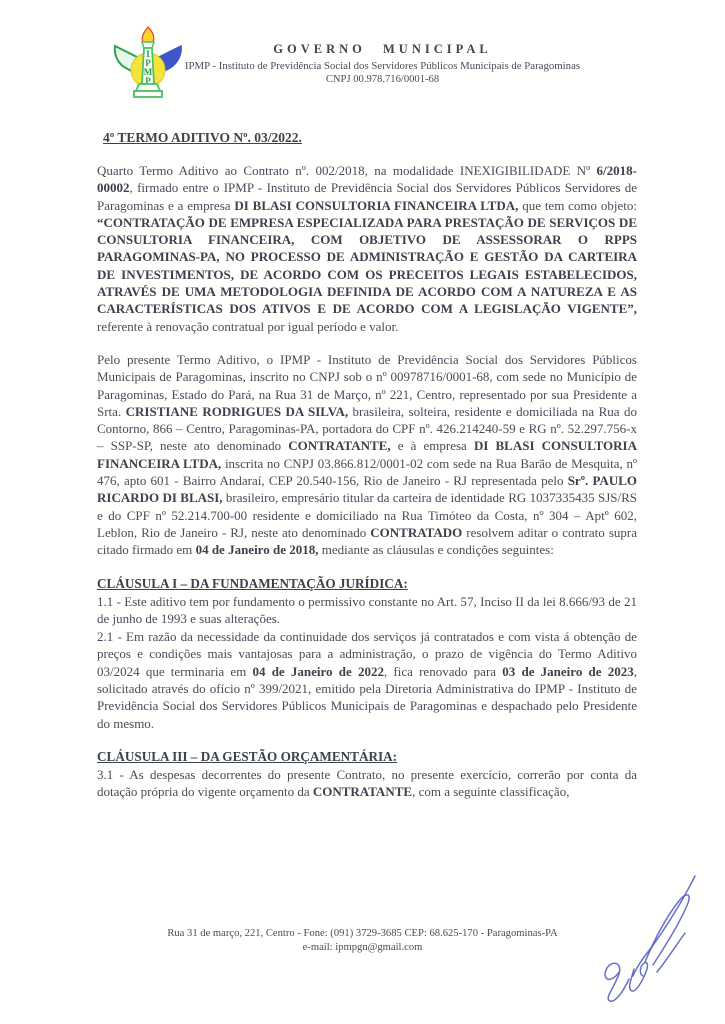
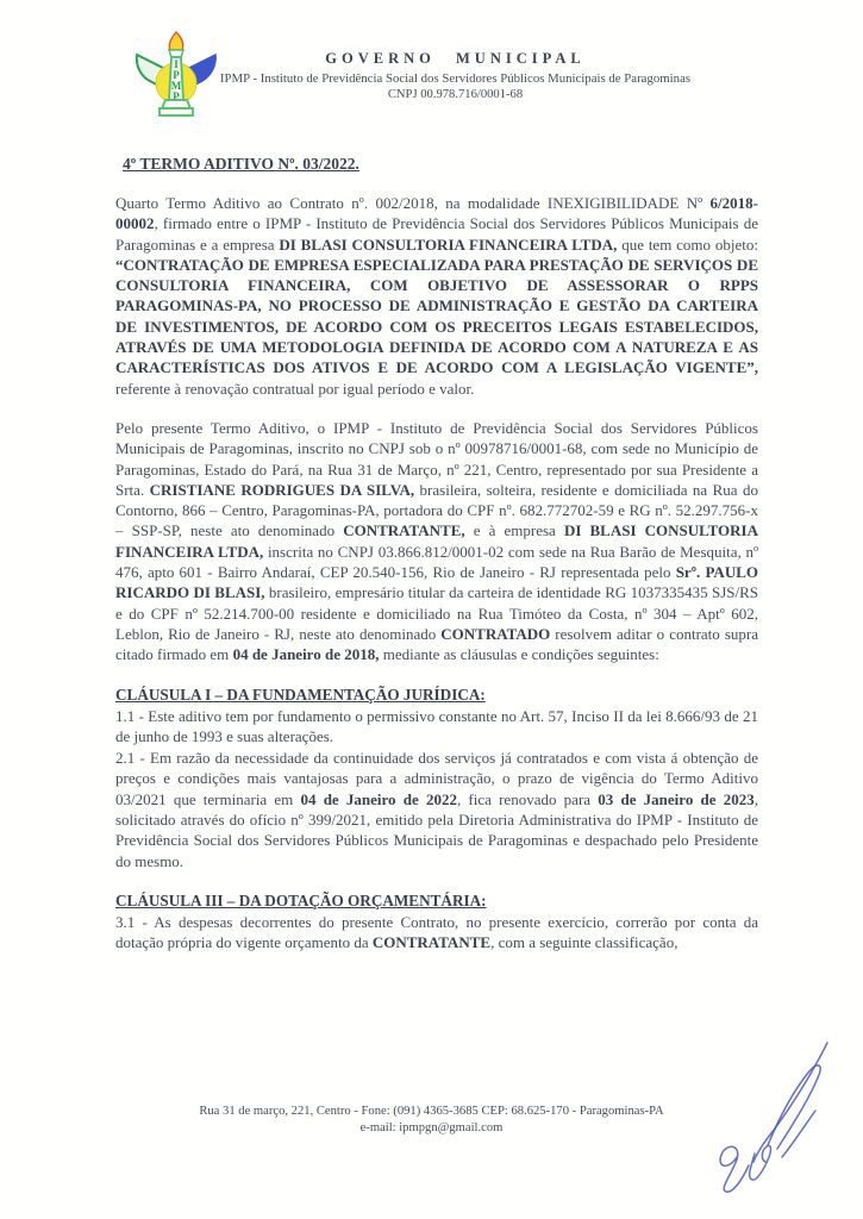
  I
  P
  M
  P
  GOVERNO MUNICIPAL
  IPMP - Instituto de Previdência Social dos Servidores Públicos Municipais de Paragominas
  CNPJ 00.978.716/0001-68
  4º TERMO ADITIVO Nº. 03/2022.
- Quarto Termo Aditivo ao Contrato nº. 002/2018, na modalidade INEXIGIBILIDADE Nº 6/2018-00002, firmado entre o IPMP - Instituto de Previdência Social dos Servidores Públicos Servidores de Paragominas e a empresa DI BLASI CONSULTORIA FINANCEIRA LTDA, que tem como objeto: “CONTRATAÇÃO DE EMPRESA ESPECIALIZADA PARA PRESTAÇÃO DE SERVIÇOS DE CONSULTORIA FINANCEIRA, COM OBJETIVO DE ASSESSORAR O RPPS PARAGOMINAS-PA, NO PROCESSO DE ADMINISTRAÇÃO E GESTÃO DA CARTEIRA DE INVESTIMENTOS, DE ACORDO COM OS PRECEITOS LEGAIS ESTABELECIDOS, ATRAVÉS DE UMA METODOLOGIA DEFINIDA DE ACORDO COM A NATUREZA E AS CARACTERÍSTICAS DOS ATIVOS E DE ACORDO COM A LEGISLAÇÃO VIGENTE”, referente à renovação contratual por igual período e valor.
+ Quarto Termo Aditivo ao Contrato nº. 002/2018, na modalidade INEXIGIBILIDADE Nº 6/2018-00002, firmado entre o IPMP - Instituto de Previdência Social dos Servidores Públicos Municipais de Paragominas e a empresa DI BLASI CONSULTORIA FINANCEIRA LTDA, que tem como objeto: “CONTRATAÇÃO DE EMPRESA ESPECIALIZADA PARA PRESTAÇÃO DE SERVIÇOS DE CONSULTORIA FINANCEIRA, COM OBJETIVO DE ASSESSORAR O RPPS PARAGOMINAS-PA, NO PROCESSO DE ADMINISTRAÇÃO E GESTÃO DA CARTEIRA DE INVESTIMENTOS, DE ACORDO COM OS PRECEITOS LEGAIS ESTABELECIDOS, ATRAVÉS DE UMA METODOLOGIA DEFINIDA DE ACORDO COM A NATUREZA E AS CARACTERÍSTICAS DOS ATIVOS E DE ACORDO COM A LEGISLAÇÃO VIGENTE”, referente à renovação contratual por igual período e valor.
- Pelo presente Termo Aditivo, o IPMP - Instituto de Previdência Social dos Servidores Públicos Municipais de Paragominas, inscrito no CNPJ sob o nº 00978716/0001-68, com sede no Município de Paragominas, Estado do Pará, na Rua 31 de Março, nº 221, Centro, representado por sua Presidente a Srta. CRISTIANE RODRIGUES DA SILVA, brasileira, solteira, residente e domiciliada na Rua do Contorno, 866 – Centro, Paragominas-PA, portadora do CPF nº. 426.214240-59 e RG nº. 52.297.756-x – SSP-SP, neste ato denominado CONTRATANTE, e à empresa DI BLASI CONSULTORIA FINANCEIRA LTDA, inscrita no CNPJ 03.866.812/0001-02 com sede na Rua Barão de Mesquita, nº 476, apto 601 - Bairro Andaraí, CEP 20.540-156, Rio de Janeiro - RJ representada pelo Srº. PAULO RICARDO DI BLASI, brasileiro, empresário titular da carteira de identidade RG 1037335435 SJS/RS e do CPF nº 52.214.700-00 residente e domiciliado na Rua Timóteo da Costa, nº 304 – Aptº 602, Leblon, Rio de Janeiro - RJ, neste ato denominado CONTRATADO resolvem aditar o contrato supra citado firmado em 04 de Janeiro de 2018, mediante as cláusulas e condições seguintes:
+ Pelo presente Termo Aditivo, o IPMP - Instituto de Previdência Social dos Servidores Públicos Municipais de Paragominas, inscrito no CNPJ sob o nº 00978716/0001-68, com sede no Município de Paragominas, Estado do Pará, na Rua 31 de Março, nº 221, Centro, representado por sua Presidente a Srta. CRISTIANE RODRIGUES DA SILVA, brasileira, solteira, residente e domiciliada na Rua do Contorno, 866 – Centro, Paragominas-PA, portadora do CPF nº. 682.772702-59 e RG nº. 52.297.756-x – SSP-SP, neste ato denominado CONTRATANTE, e à empresa DI BLASI CONSULTORIA FINANCEIRA LTDA, inscrita no CNPJ 03.866.812/0001-02 com sede na Rua Barão de Mesquita, nº 476, apto 601 - Bairro Andaraí, CEP 20.540-156, Rio de Janeiro - RJ representada pelo Srº. PAULO RICARDO DI BLASI, brasileiro, empresário titular da carteira de identidade RG 1037335435 SJS/RS e do CPF nº 52.214.700-00 residente e domiciliado na Rua Timóteo da Costa, nº 304 – Aptº 602, Leblon, Rio de Janeiro - RJ, neste ato denominado CONTRATADO resolvem aditar o contrato supra citado firmado em 04 de Janeiro de 2018, mediante as cláusulas e condições seguintes:
  CLÁUSULA I – DA FUNDAMENTAÇÃO JURÍDICA:
  1.1 - Este aditivo tem por fundamento o permissivo constante no Art. 57, Inciso II da lei 8.666/93 de 21 de junho de 1993 e suas alterações.
- 2.1 - Em razão da necessidade da continuidade dos serviços já contratados e com vista á obtenção de preços e condições mais vantajosas para a administração, o prazo de vigência do Termo Aditivo 03/2024 que terminaria em 04 de Janeiro de 2022, fica renovado para 03 de Janeiro de 2023, solicitado através do ofício nº 399/2021, emitido pela Diretoria Administrativa do IPMP - Instituto de Previdência Social dos Servidores Públicos Municipais de Paragominas e despachado pelo Presidente do mesmo.
+ 2.1 - Em razão da necessidade da continuidade dos serviços já contratados e com vista á obtenção de preços e condições mais vantajosas para a administração, o prazo de vigência do Termo Aditivo 03/2021 que terminaria em 04 de Janeiro de 2022, fica renovado para 03 de Janeiro de 2023, solicitado através do ofício nº 399/2021, emitido pela Diretoria Administrativa do IPMP - Instituto de Previdência Social dos Servidores Públicos Municipais de Paragominas e despachado pelo Presidente do mesmo.
- CLÁUSULA III – DA GESTÃO ORÇAMENTÁRIA:
+ CLÁUSULA III – DA DOTAÇÃO ORÇAMENTÁRIA:
  3.1 - As despesas decorrentes do presente Contrato, no presente exercício, correrão por conta da dotação própria do vigente orçamento da CONTRATANTE, com a seguinte classificação,
- Rua 31 de março, 221, Centro - Fone: (091) 3729-3685 CEP: 68.625-170 - Paragominas-PA
+ Rua 31 de março, 221, Centro - Fone: (091) 4365-3685 CEP: 68.625-170 - Paragominas-PA
  e-mail: ipmpgn@gmail.com
